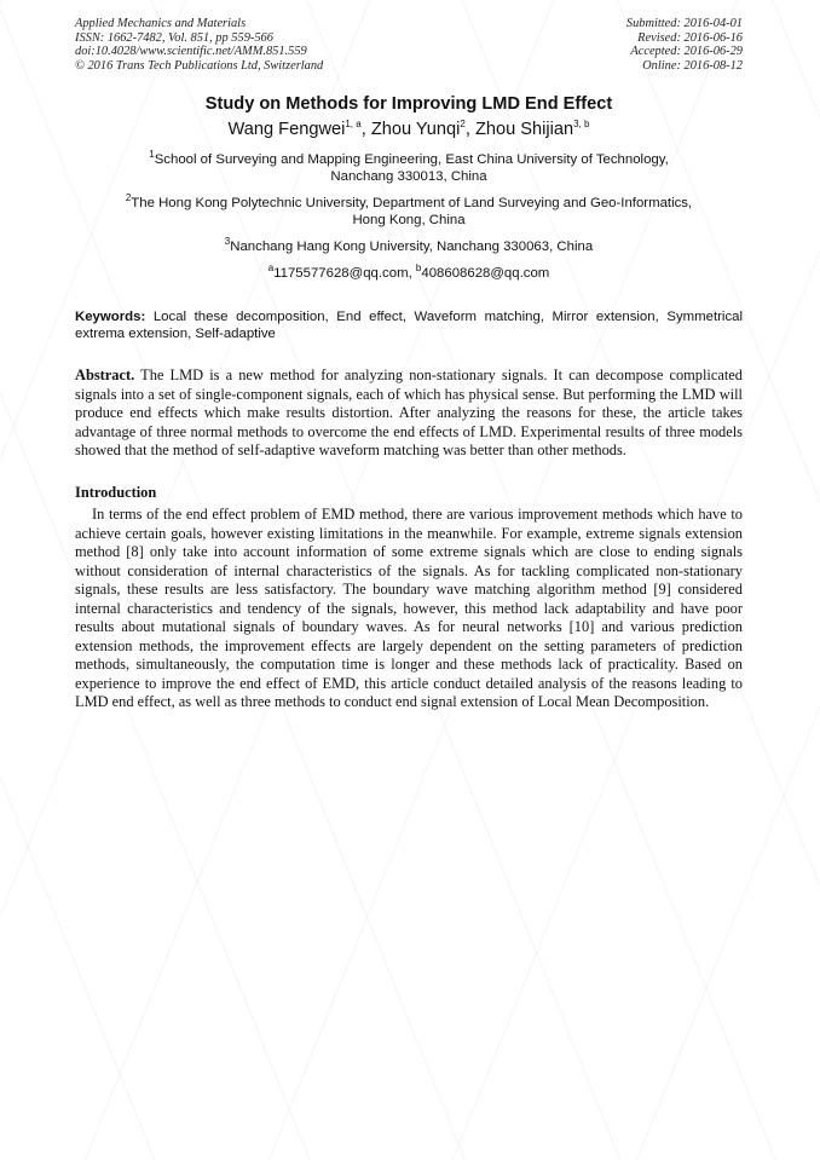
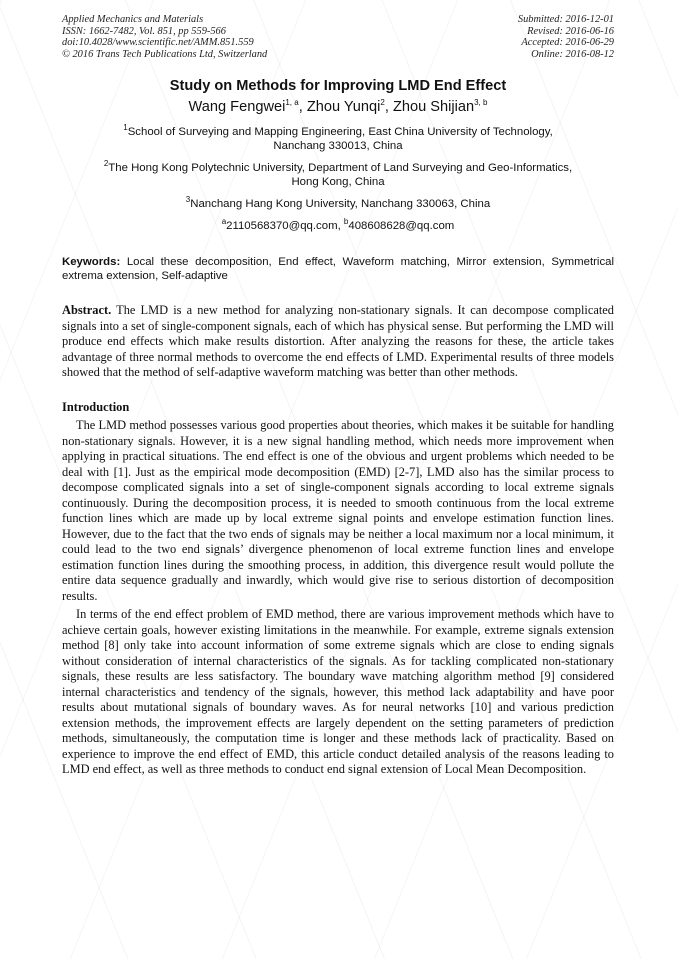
  Applied Mechanics and Materials
  ISSN: 1662-7482, Vol. 851, pp 559-566
  doi:10.4028/www.scientific.net/AMM.851.559
  © 2016 Trans Tech Publications Ltd, Switzerland
- Submitted: 2016-04-01
+ Submitted: 2016-12-01
  Revised: 2016-06-16
  Accepted: 2016-06-29
  Online: 2016-08-12
  Study on Methods for Improving LMD End Effect
  Wang Fengwei1, a, Zhou Yunqi2, Zhou Shijian3, b
  1School of Surveying and Mapping Engineering, East China University of Technology,
  Nanchang 330013, China
  2The Hong Kong Polytechnic University, Department of Land Surveying and Geo-Informatics,
  Hong Kong, China
  3Nanchang Hang Kong University, Nanchang 330063, China
- a1175577628@qq.com, b408608628@qq.com
+ a2110568370@qq.com, b408608628@qq.com
  Keywords: Local these decomposition, End effect, Waveform matching, Mirror extension, Symmetrical extrema extension, Self-adaptive
  Abstract. The LMD is a new method for analyzing non-stationary signals. It can decompose complicated signals into a set of single-component signals, each of which has physical sense. But performing the LMD will produce end effects which make results distortion. After analyzing the reasons for these, the article takes advantage of three normal methods to overcome the end effects of LMD. Experimental results of three models showed that the method of self-adaptive waveform matching was better than other methods.
  Introduction
+ The LMD method possesses various good properties about theories, which makes it be suitable for handling non-stationary signals. However, it is a new signal handling method, which needs more improvement when applying in practical situations. The end effect is one of the obvious and urgent problems which needed to be deal with [1]. Just as the empirical mode decomposition (EMD) [2-7], LMD also has the similar process to decompose complicated signals into a set of single-component signals according to local extreme signals continuously. During the decomposition process, it is needed to smooth continuous from the local extreme function lines which are made up by local extreme signal points and envelope estimation function lines. However, due to the fact that the two ends of signals may be neither a local maximum nor a local minimum, it could lead to the two end signals’ divergence phenomenon of local extreme function lines and envelope estimation function lines during the smoothing process, in addition, this divergence result would pollute the entire data sequence gradually and inwardly, which would give rise to serious distortion of decomposition results.
  In terms of the end effect problem of EMD method, there are various improvement methods which have to achieve certain goals, however existing limitations in the meanwhile. For example, extreme signals extension method [8] only take into account information of some extreme signals which are close to ending signals without consideration of internal characteristics of the signals. As for tackling complicated non-stationary signals, these results are less satisfactory. The boundary wave matching algorithm method [9] considered internal characteristics and tendency of the signals, however, this method lack adaptability and have poor results about mutational signals of boundary waves. As for neural networks [10] and various prediction extension methods, the improvement effects are largely dependent on the setting parameters of prediction methods, simultaneously, the computation time is longer and these methods lack of practicality. Based on experience to improve the end effect of EMD, this article conduct detailed analysis of the reasons leading to LMD end effect, as well as three methods to conduct end signal extension of Local Mean Decomposition.
